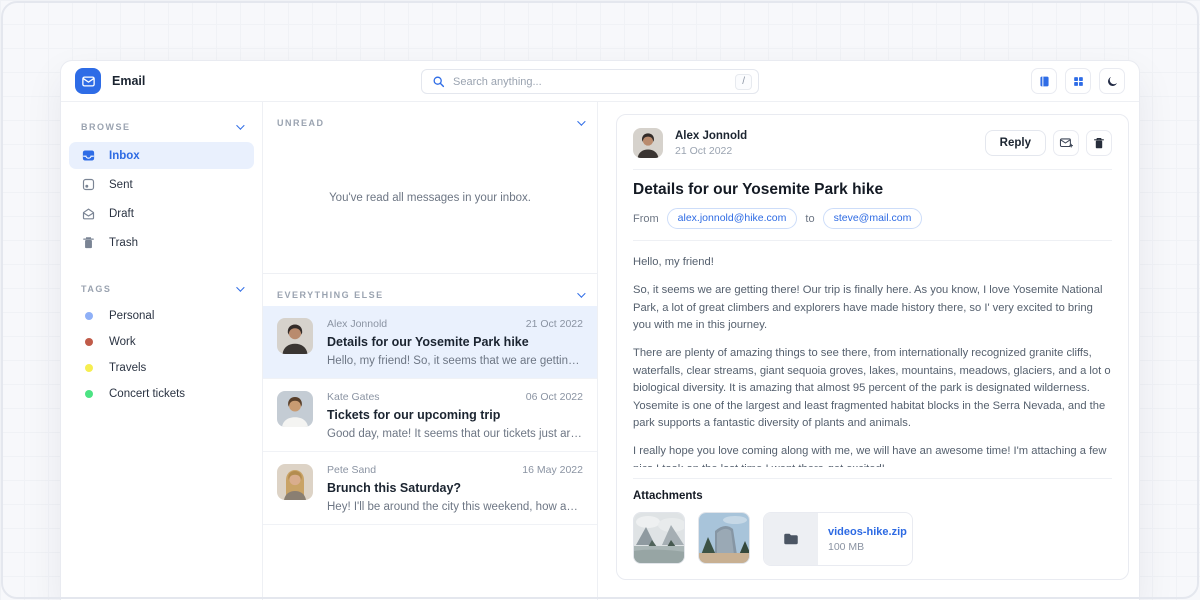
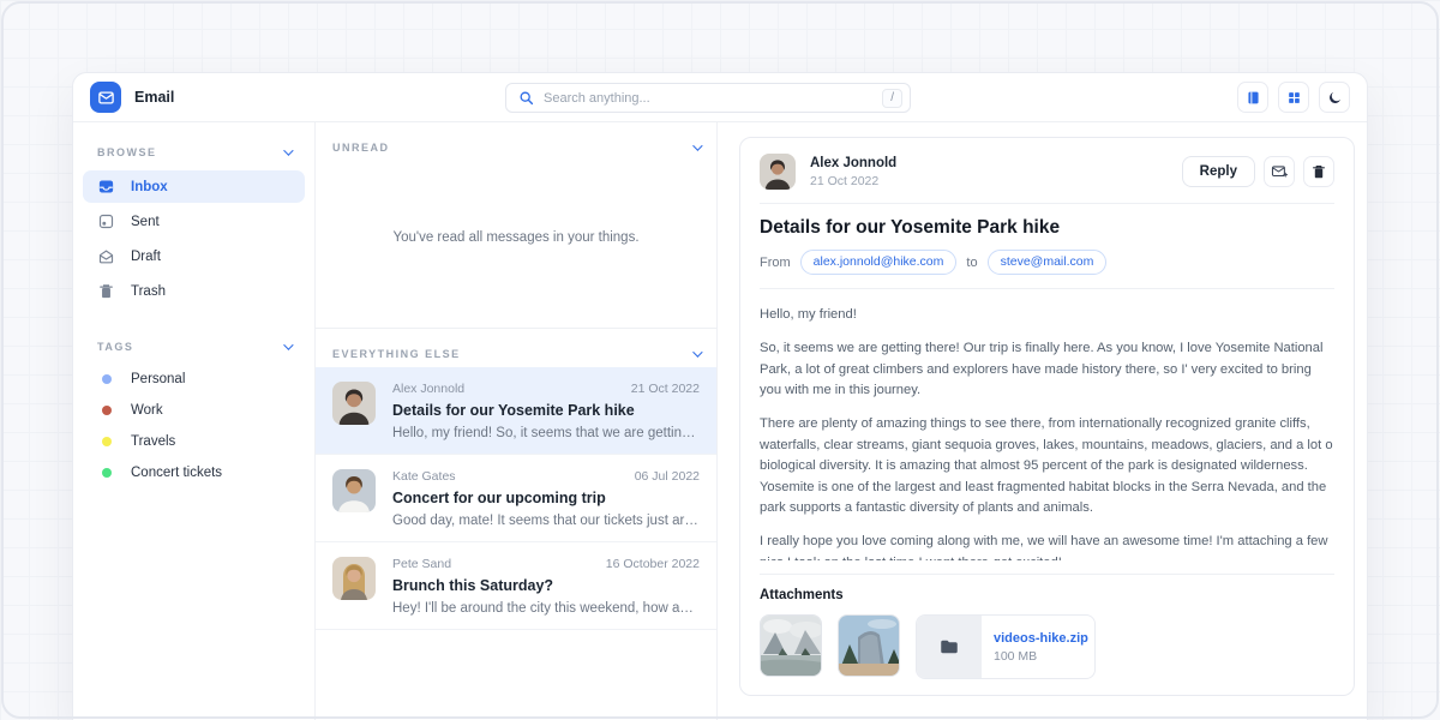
  Email
  Search anything...
  /
  BROWSE
  Inbox
  Sent
  Draft
  Trash
  TAGS
  Personal
  Work
  Travels
  Concert tickets
  UNREAD
- You've read all messages in your inbox.
+ You've read all messages in your things.
  EVERYTHING ELSE
  Alex Jonnold
  21 Oct 2022
  Details for our Yosemite Park hike
  Hello, my friend! So, it seems that we are getting t
  Kate Gates
- 06 Oct 2022
+ 06 Jul 2022
- Tickets for our upcoming trip
+ Concert for our upcoming trip
  Good day, mate! It seems that our tickets just arriv
  Pete Sand
- 16 May 2022
+ 16 October 2022
  Brunch this Saturday?
  Hey! I'll be around the city this weekend, how abou
  Alex Jonnold
  21 Oct 2022
  Reply
  Details for our Yosemite Park hike
  From
  alex.jonnold@hike.com
  to
  steve@mail.com
  Hello, my friend!
  So, it seems we are getting there! Our trip is finally here. As you know, I love Yosemite National Park, a lot of great climbers and explorers have made history there, so I' very excited to bring you with me in this journey.
  There are plenty of amazing things to see there, from internationally recognized granite cliffs, waterfalls, clear streams, giant sequoia groves, lakes, mountains, meadows, glaciers, and a lot o biological diversity. It is amazing that almost 95 percent of the park is designated wilderness. Yosemite is one of the largest and least fragmented habitat blocks in the Serra Nevada, and the park supports a fantastic diversity of plants and animals.
  Attachments
  videos-hike.zi
  100 MB
